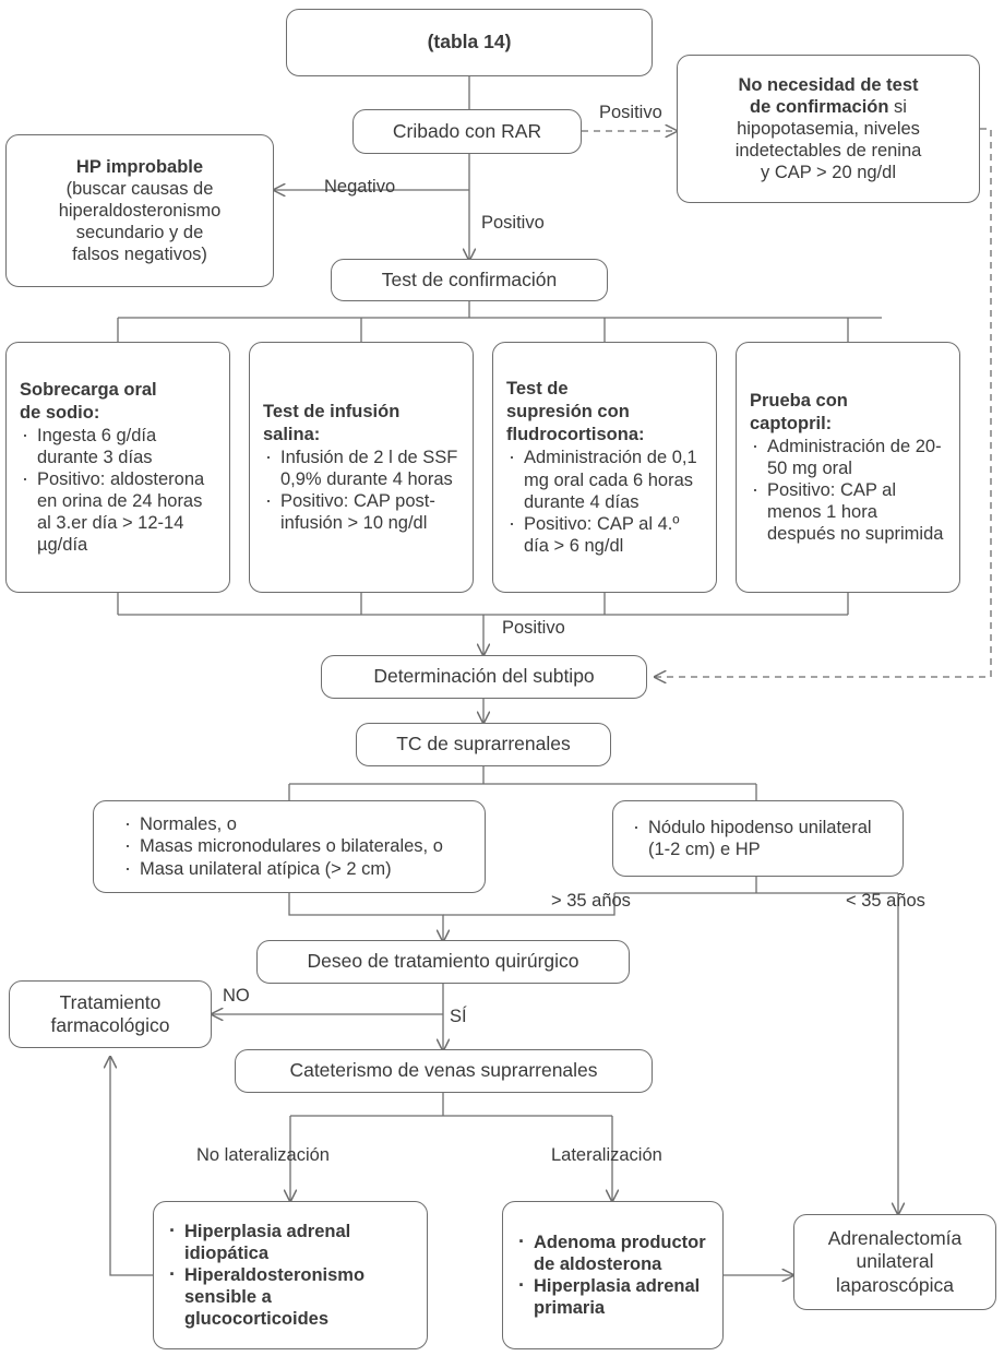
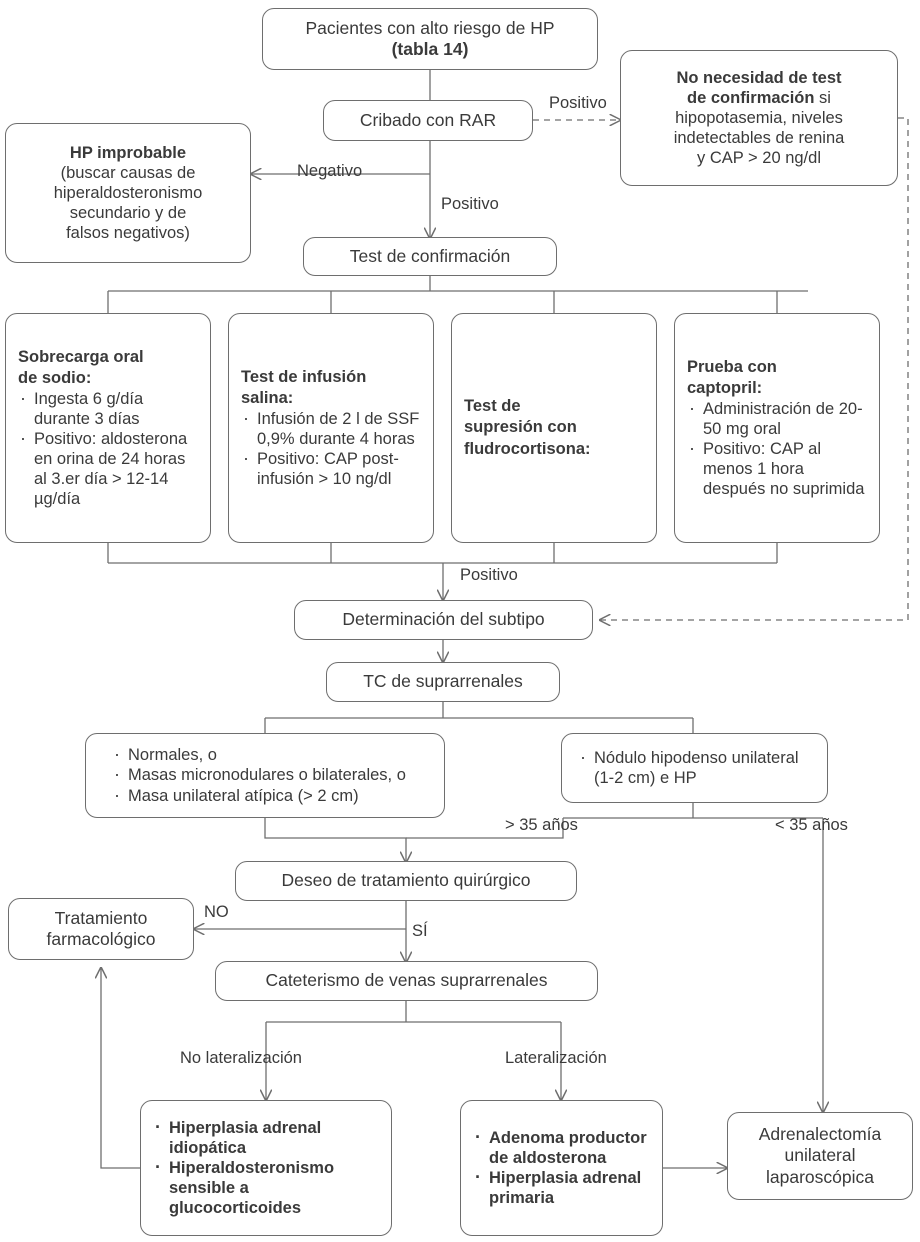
+ Pacientes con alto riesgo de HP
  (tabla 14)
  Cribado con RAR
  No necesidad de test
  de confirmación si
  hipopotasemia, niveles
  indetectables de renina
  y CAP > 20 ng/dl
  HP improbable
  (buscar causas de
  hiperaldosteronismo
  secundario y de
  falsos negativos)
  Test de confirmación
  Sobrecarga oral
  de sodio:
  Ingesta 6 g/día durante 3 días
  Positivo: aldosterona en orina de 24 horas al 3.er día > 12-14 µg/día
  Test de infusión
  salina:
  Infusión de 2 l de SSF 0,9% durante 4 horas
  Positivo: CAP post-infusión > 10 ng/dl
  Test de
  supresión con
  fludrocortisona:
- Administración de 0,1 mg oral cada 6 horas durante 4 días
- Positivo: CAP al 4.º día > 6 ng/dl
  Prueba con
  captopril:
  Administración de 20-50 mg oral
  Positivo: CAP al menos 1 hora después no suprimida
  Determinación del subtipo
  TC de suprarrenales
  Normales, o
  Masas micronodulares o bilaterales, o
  Masa unilateral atípica (> 2 cm)
  Nódulo hipodenso unilateral (1-2 cm) e HP
  Deseo de tratamiento quirúrgico
  Tratamiento
  farmacológico
  Cateterismo de venas suprarrenales
  Hiperplasia adrenal idiopática
  Hiperaldosteronismo sensible a glucocorticoides
  Adenoma productor de aldosterona
  Hiperplasia adrenal primaria
  Adrenalectomía
  unilateral
  laparoscópica
  Positivo
  Negativo
  Positivo
  Positivo
  > 35 años
  < 35 años
  NO
  SÍ
  No lateralización
  Lateralización
